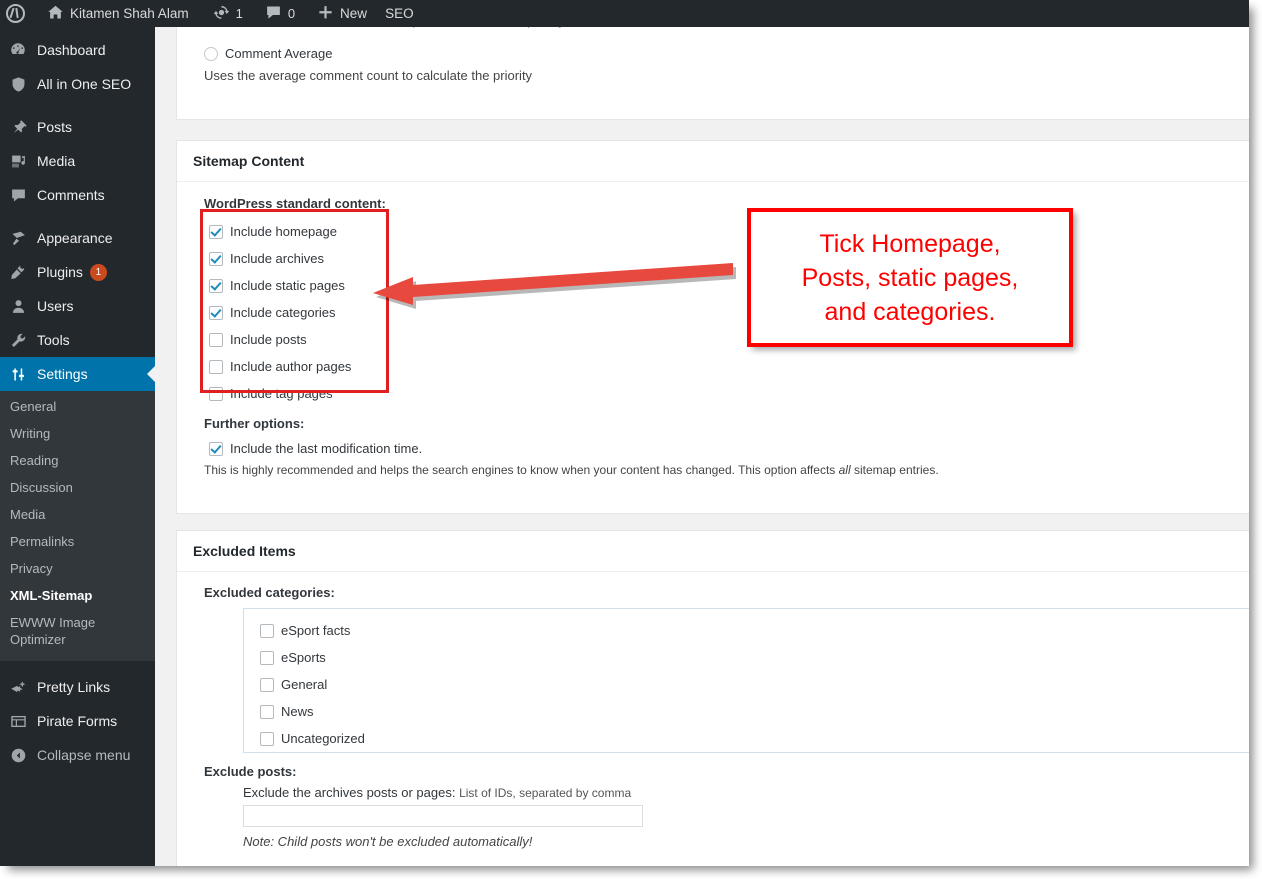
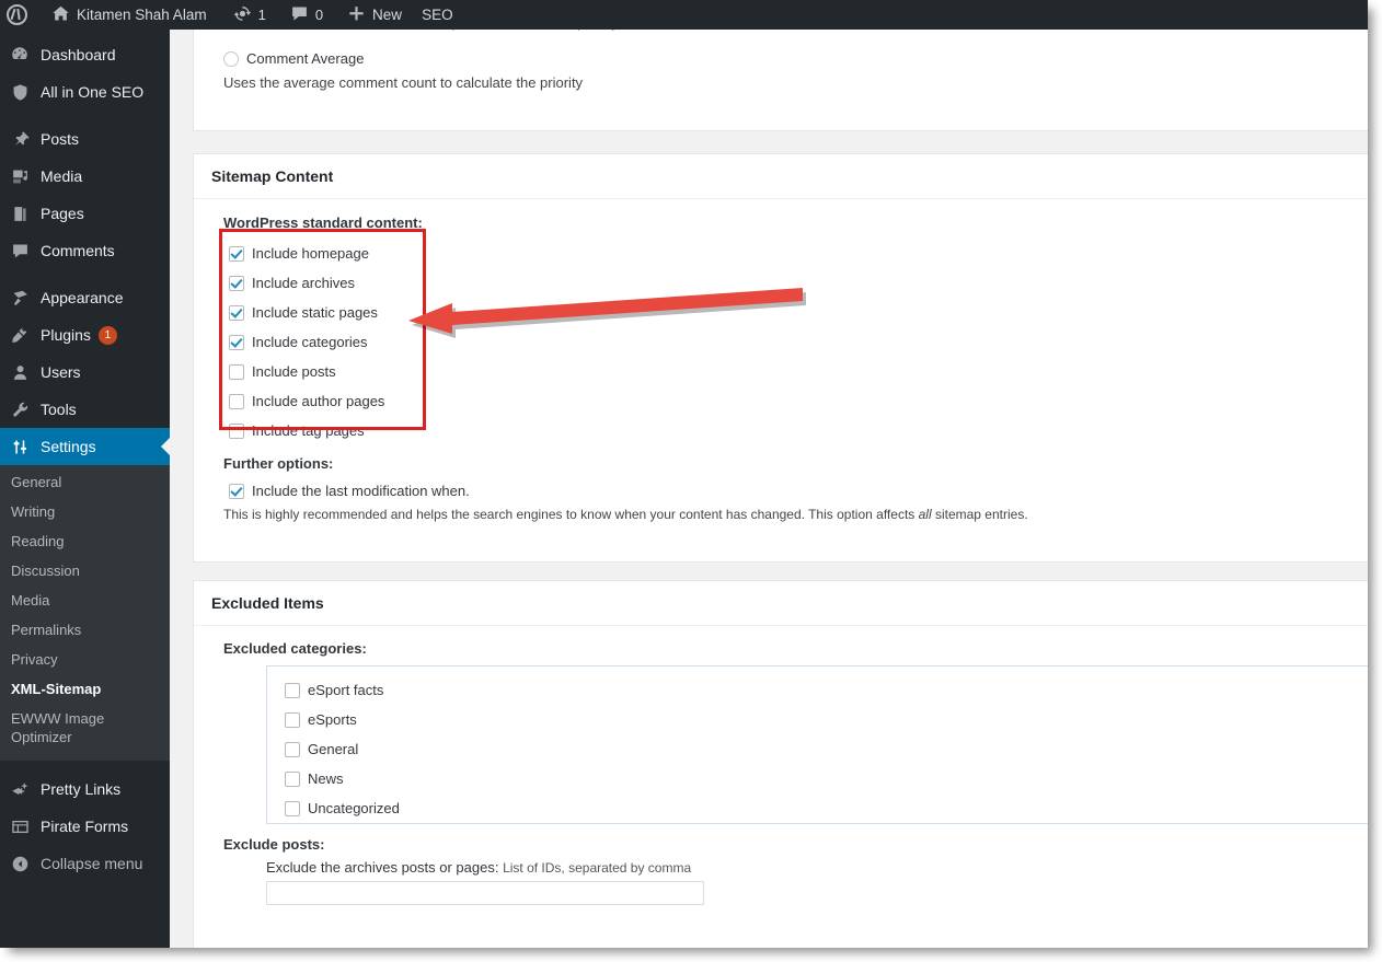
  Kitamen Shah Alam
  1
  0
  New
  SEO
  Dashboard
  All in One SEO
  Posts
  Media
+ Pages
  Comments
  Appearance
  Plugins
  1
  Users
  Tools
  Settings
  General
  Writing
  Reading
  Discussion
  Media
  Permalinks
  Privacy
  XML-Sitemap
  EWWW Image Optimizer
  Pretty Links
  Pirate Forms
  Collapse menu
  Comment Average
  Uses the average comment count to calculate the priority
  Sitemap Content
  WordPress standard content:
  Include homepage
  Include archives
  Include static pages
  Include categories
  Include posts
  Include author pages
  Include tag pages
  Further options:
- Include the last modification time.
+ Include the last modification when.
  This is highly recommended and helps the search engines to know when your content has changed. This option affects all sitemap entries.
  Excluded Items
  Excluded categories:
  eSport facts
  eSports
  General
  News
  Uncategorized
  Exclude posts:
  Exclude the archives posts or pages: List of IDs, separated by comma
- Note: Child posts won't be excluded automatically!
- Tick Homepage,
- Posts, static pages,
- and categories.
